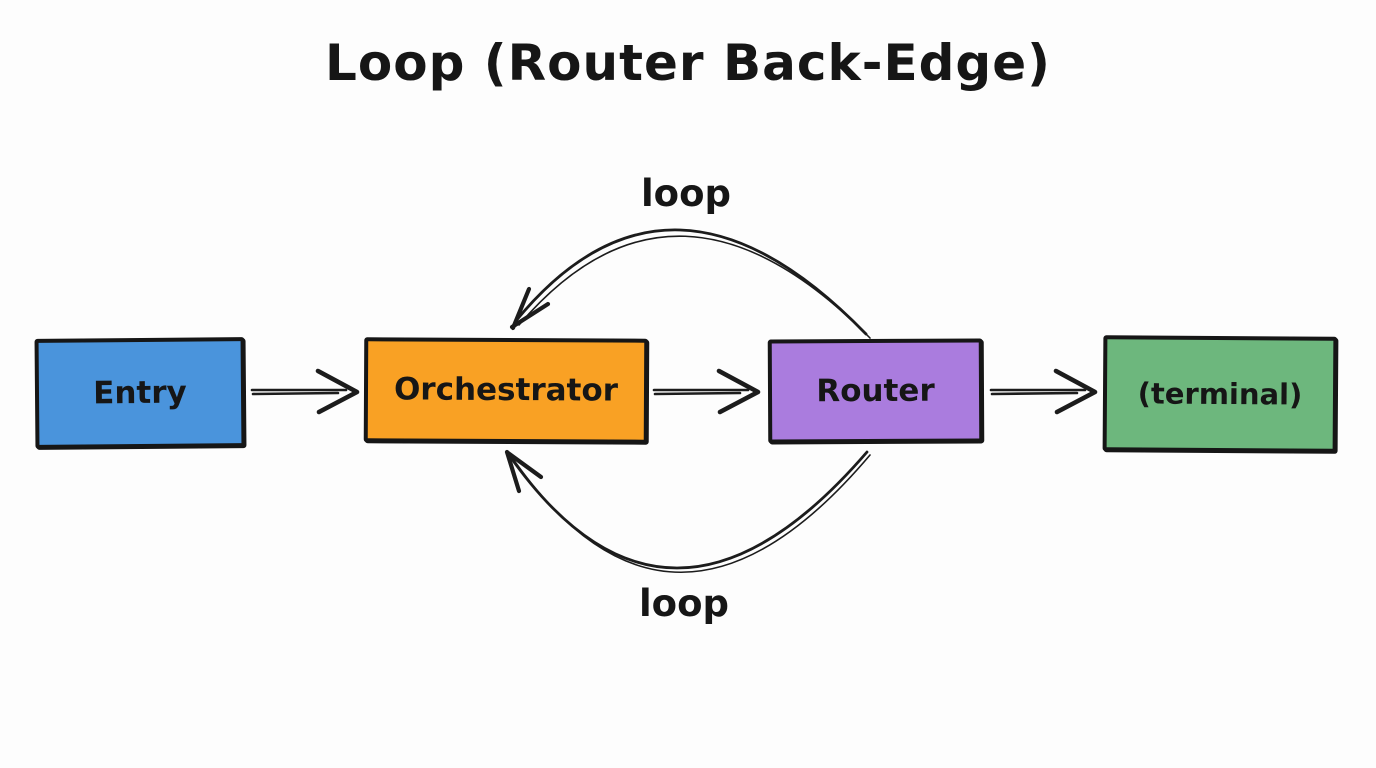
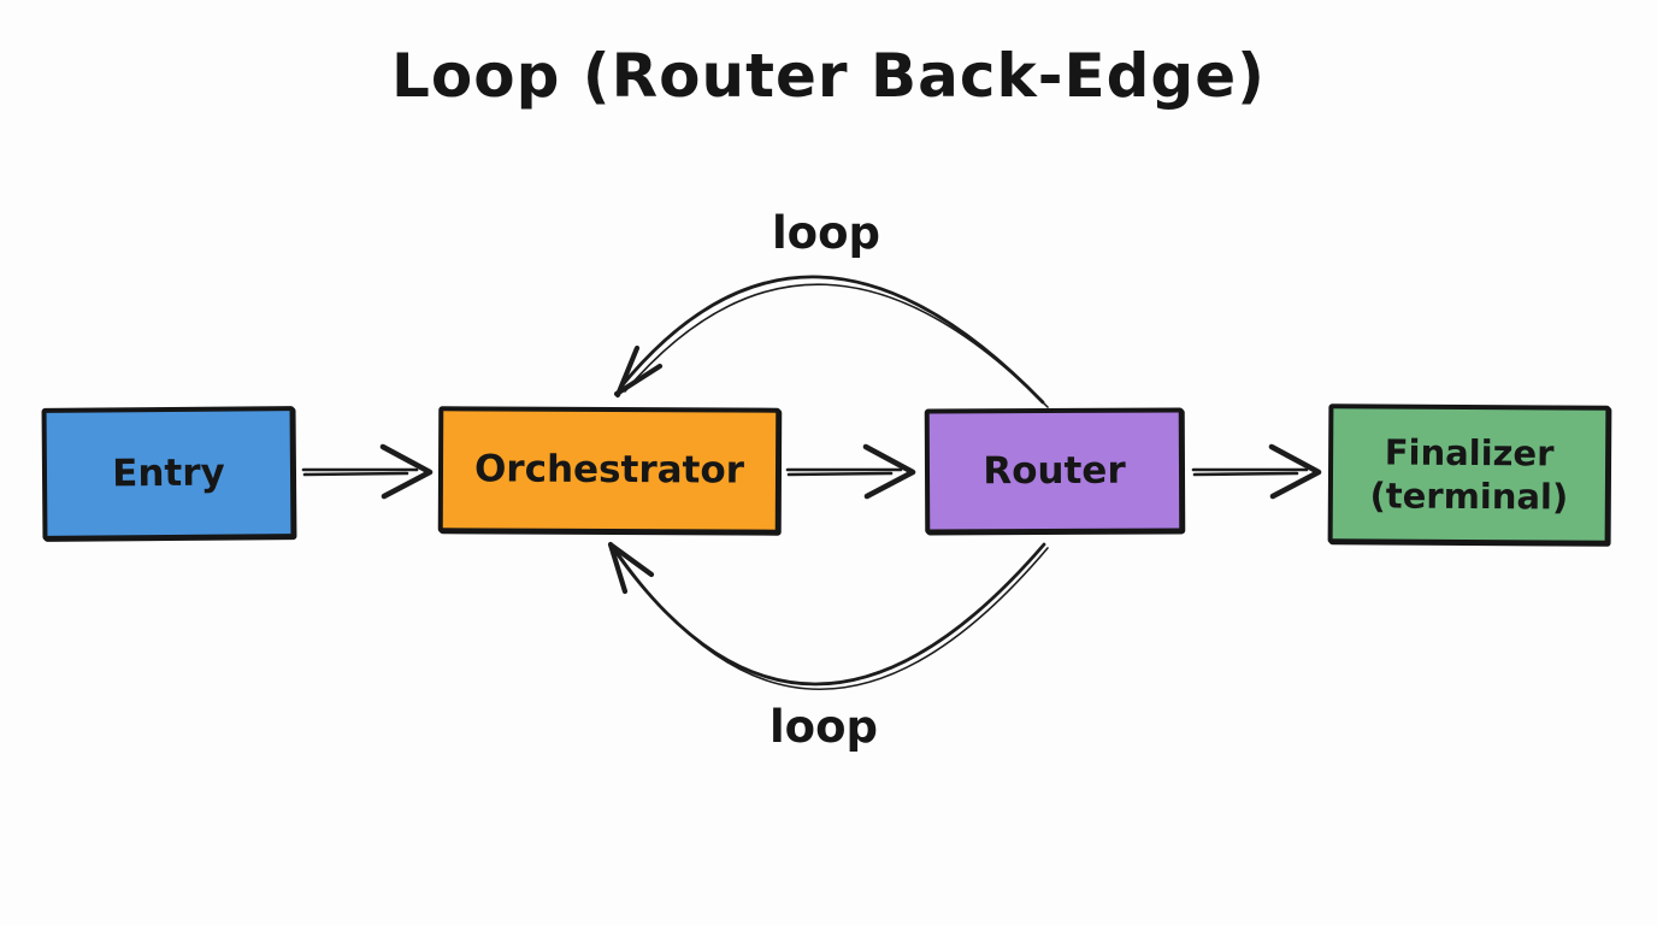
  Loop (Router Back-Edge)
  Entry
  Orchestrator
  Router
+ Finalizer
  (terminal)
  loop
  loop
